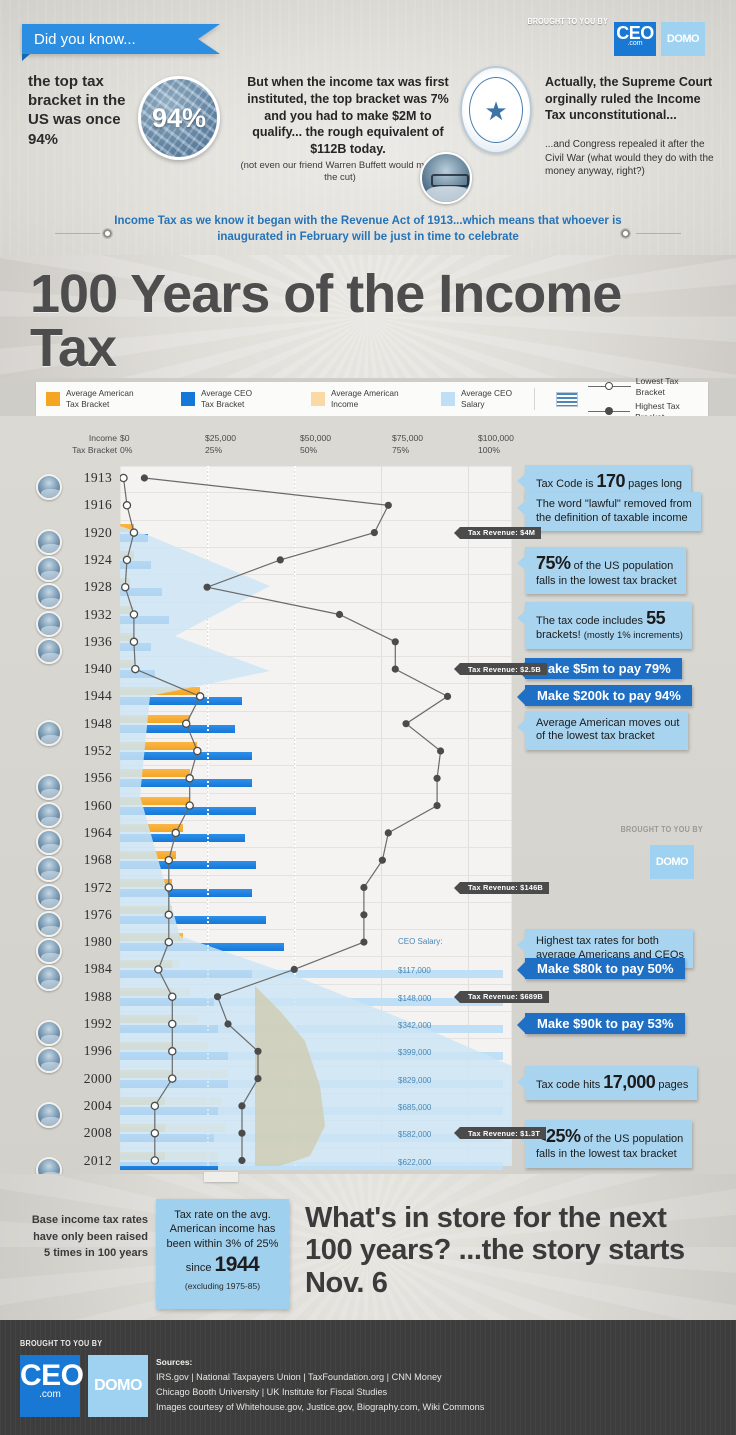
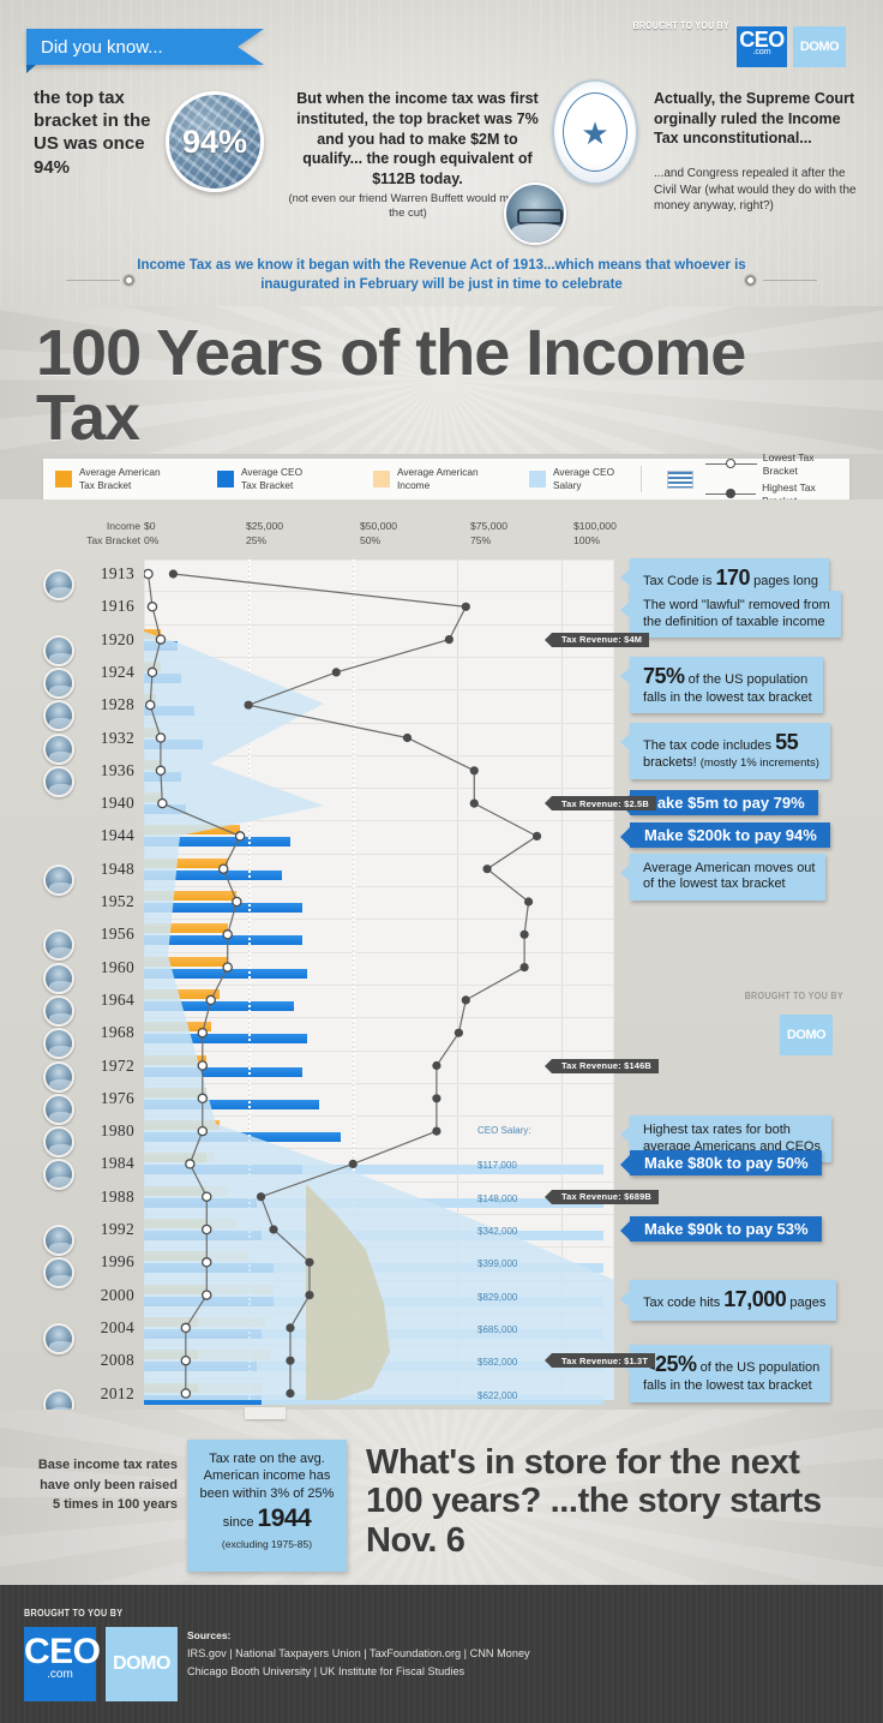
  BROUGHT TO YOU BY
  CEO
  DOMO
  Did you know...
  the top tax bracket in the US was once 94%
  94%
  But when the income tax was first instituted, the top bracket was 7% and you had to make $2M to qualify... the rough equivalent of $112B today.
  (not even our friend Warren Buffett would m the cut)
  Actually, the Supreme Court orginally ruled the Income Tax unconstitutional...
  ...and Congress repealed it after the Civil War (what would they do with the money anyway, right?)
  Income Tax as we know it began with the Revenue Act of 1913...which means that whoever is inaugurated in February will be just in time to celebrate
  100 Years of the Income Tax
  Average American
  Tax Bracket
  Average CEO
  Tax Bracket
  Average American
  Income
  Average CEO
  Salary
  Lowest Tax Bracket
  Income
  Tax Bracket
  $0
  0%
  $25,000
  25%
  $50,000
  50%
  $75,000
  75%
  $100,000
  100%
  1913
  1916
  1920
  1924
  1928
  1932
  1936
  1940
  1944
  1948
  1952
  1956
  1960
  1964
  1968
  1972
  1976
  1980
  1984
  1988
  1992
  1996
  2000
  2004
  2008
  2012
  Tax Code is 170 pages long
  The word "lawful" removed from
  the definition of taxable income
  75% of the US population
  falls in the lowest tax bracket
  The tax code includes 55
  brackets! (mostly 1% increments)
  ake $5m to pay 79%
  Make $200k to pay 94%
  Average American moves out
  of the lowest tax bracket
  Highest tax rates for both
  average Americans and CEOs
  Make $80k to pay 50%
  Make $90k to pay 53%
  Tax code hits 17,000 pages
  25% of the US population
  falls in the lowest tax bracket
  Tax Revenue: $4M
  Tax Revenue: $2.5B
  Tax Revenue: $146B
  Tax Revenue: $689B
  Tax Revenue: $1.3T
  $117,000
  $148,000
  $342,000
  $399,000
  $829,000
  $685,000
  $582,000
  $622,000
  CEO Salary:
  BROUGHT TO YOU BY
  DOMO
  Base income tax rates have only been raised 5 times in 100 years
  Tax rate on the avg. American income has been within 3% of 25% since 1944
  (excluding 1975-85)
  What's in store for the next 100 years? ...the story starts Nov. 6
  BROUGHT TO YOU BY
  CEO
  .com
  DOMO
  Sources:
  IRS.gov | National Taxpayers Union | TaxFoundation.org | CNN Money
  Chicago Booth University | UK Institute for Fiscal Studies
- Images courtesy of Whitehouse.gov, Justice.gov, Biography.com, Wiki Commons
